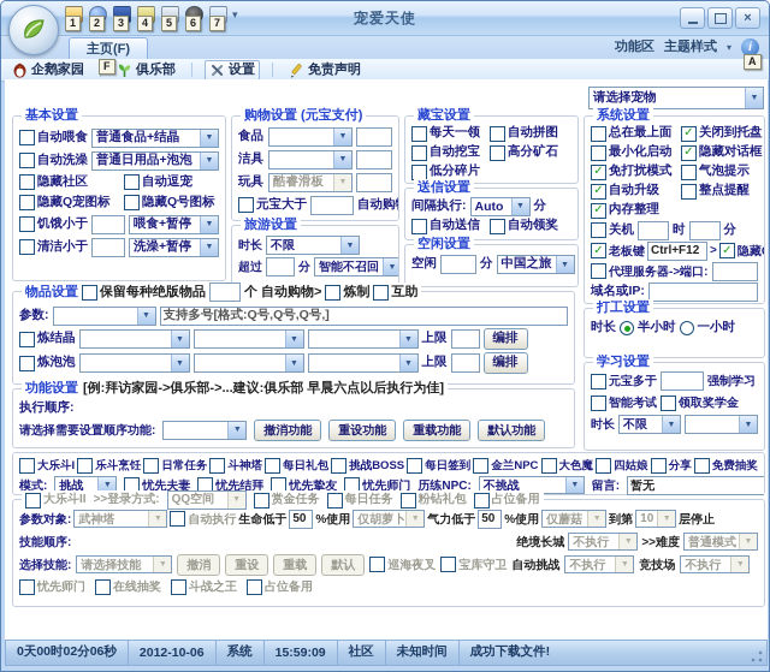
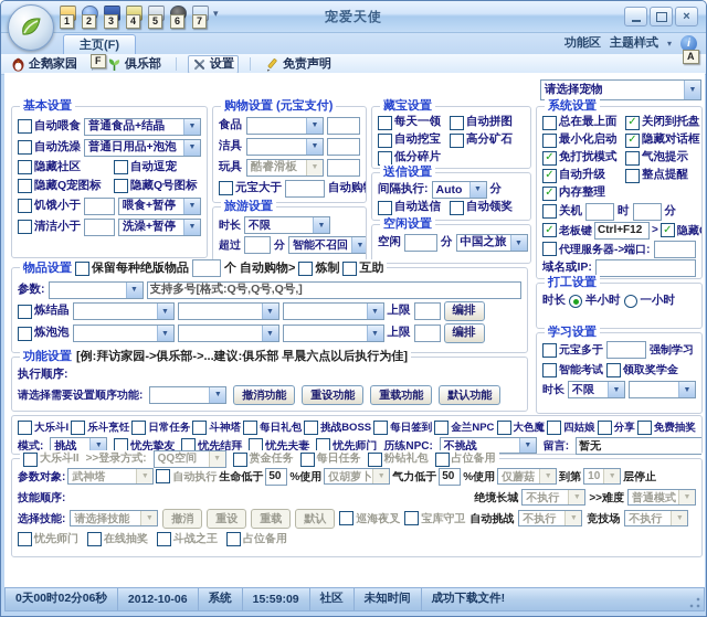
  1
  2
  3
  4
  5
  6
  7
  ▾
  宠爱天使
  ×
  主页(F)
  F
  功能区
  主题样式
  ▾
  i
  A
  企鹅家园
  俱乐部
  设置
  免责声明
  请选择宠物
  基本设置
  自动喂食
  普通食品+结晶
  自动洗澡
  普通日用品+泡泡
  隐藏社区
  自动逗宠
  隐藏Q宠图标
  隐藏Q号图标
  饥饿小于
  喂食+暂停
  清洁小于
  洗澡+暂停
  购物设置 (元宝支付)
  食品
  洁具
  玩具
  酷睿滑板
  元宝大于
  自动购
  旅游设置
  时长
  不限
  超过
  分
  智能不召回
  藏宝设置
  每天一领
  自动拼图
  自动挖宝
  高分矿石
  低分碎片
  送信设置
  间隔执行:
  Auto
  分
  自动送信
  自动领奖
  空闲设置
  空闲
  分
  中国之旅
  系统设置
  总在最上面
  关闭到托盘
  最小化启动
  隐藏对话框
  免打扰模式
  气泡提示
  自动升级
  整点提醒
  内存整理
  关机
  时
  分
  老板键
  Ctrl+F12
  >
  代理服务器->端口:
  域名或IP:
  打工设置
  时长
  半小时
  一小时
  学习设置
  元宝多于
  强制学习
  智能考试
  领取奖学金
  时长
  不限
  物品设置
  保留每种绝版物品
  个 自动购物>
  炼制
  互助
  参数:
  支持多号[格式:Q号,Q号,Q号,]
  炼结晶
  上限
  编排
  炼泡泡
  上限
  编排
  功能设置
  [例:拜访家园->俱乐部->...建议:俱乐部 早晨六点以后执行为佳]
  执行顺序:
  请选择需要设置顺序功能:
  撤消功能
  重设功能
  重载功能
  默认功能
  大乐斗I
  乐斗烹饪
  日常任务
  斗神塔
  每日礼包
  挑战BOSS
  每日签到
  金兰NPC
  大色魔
  四姑娘
  分享
  免费抽奖
  模式:
  挑战
- 忧先夫妻
+ 忧先挚友
  忧先结拜
- 忧先挚友
+ 忧先夫妻
  忧先师门
  历练NPC:
  不挑战
  留言:
  暂无
  大乐斗II
  >>登录方式:
  QQ空间
  赏金任务
  每日任务
  粉钻礼包
  占位备用
  参数对象:
  武神塔
  自动执行
  生命低于
  50
  %使用
  仅胡萝卜
  气力低于
  50
  %使用
  仅蘑菇
  到第
  10
  层停止
  技能顺序:
  绝境长城
  不执行
  >>难度
  普通模式
  选择技能:
  请选择技能
  撤消
  重设
  重载
  默认
  巡海夜叉
  宝库守卫
  自动挑战
  不执行
  竞技场
  不执行
  忧先师门
  在线抽奖
  斗战之王
  占位备用
  0天00时02分06秒
  2012-10-06
  系统
  15:59:09
  社区
  未知时间
  成功下载文件!
